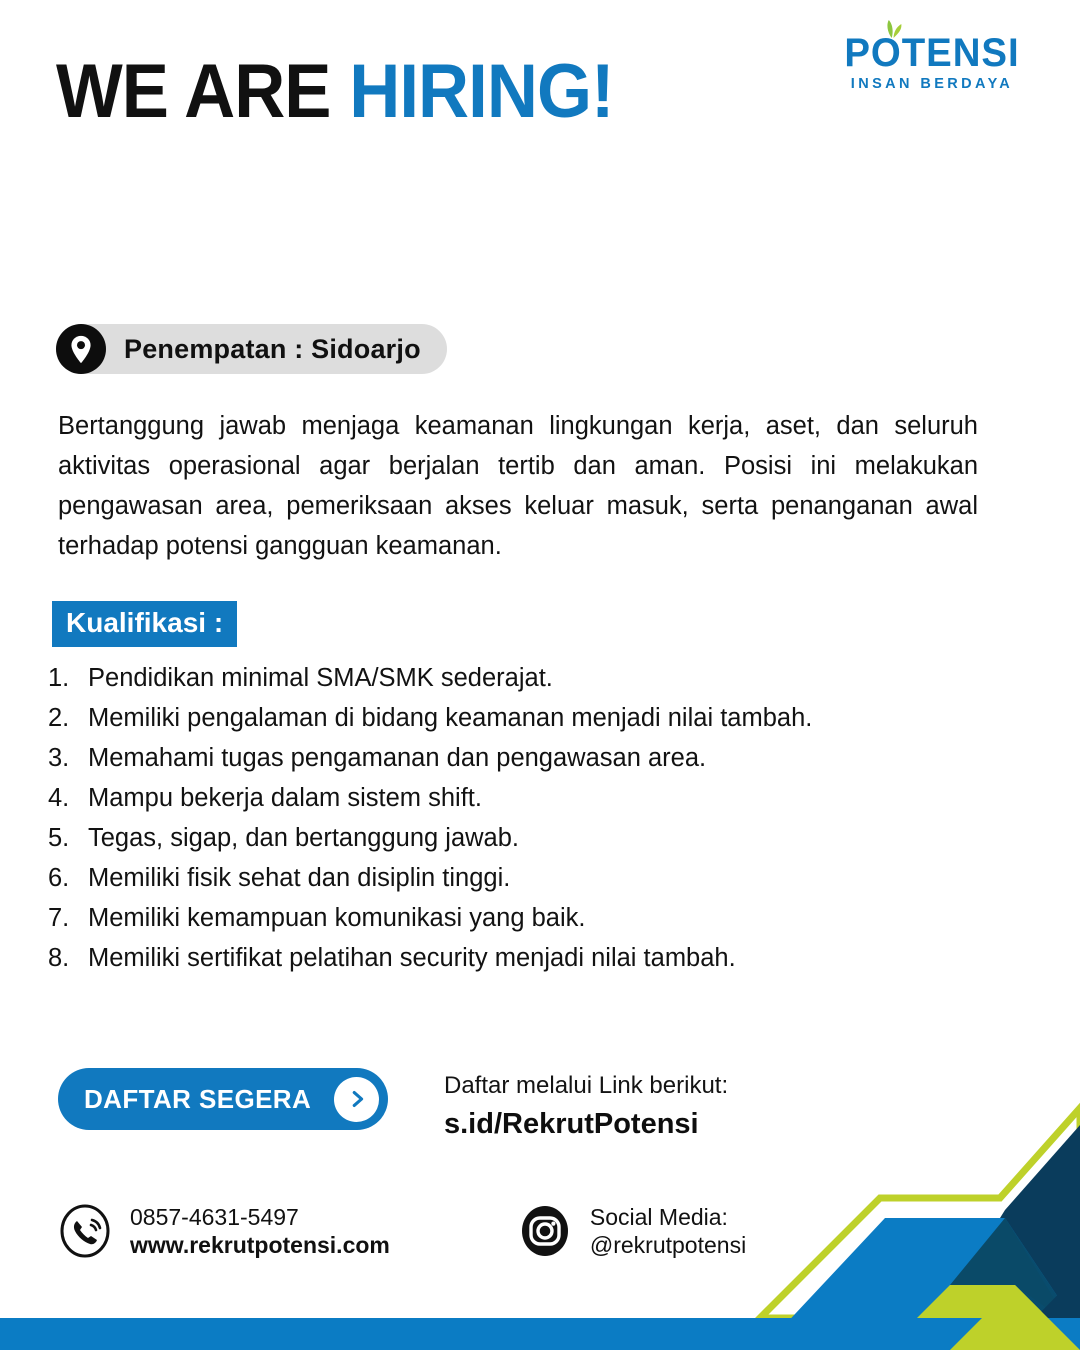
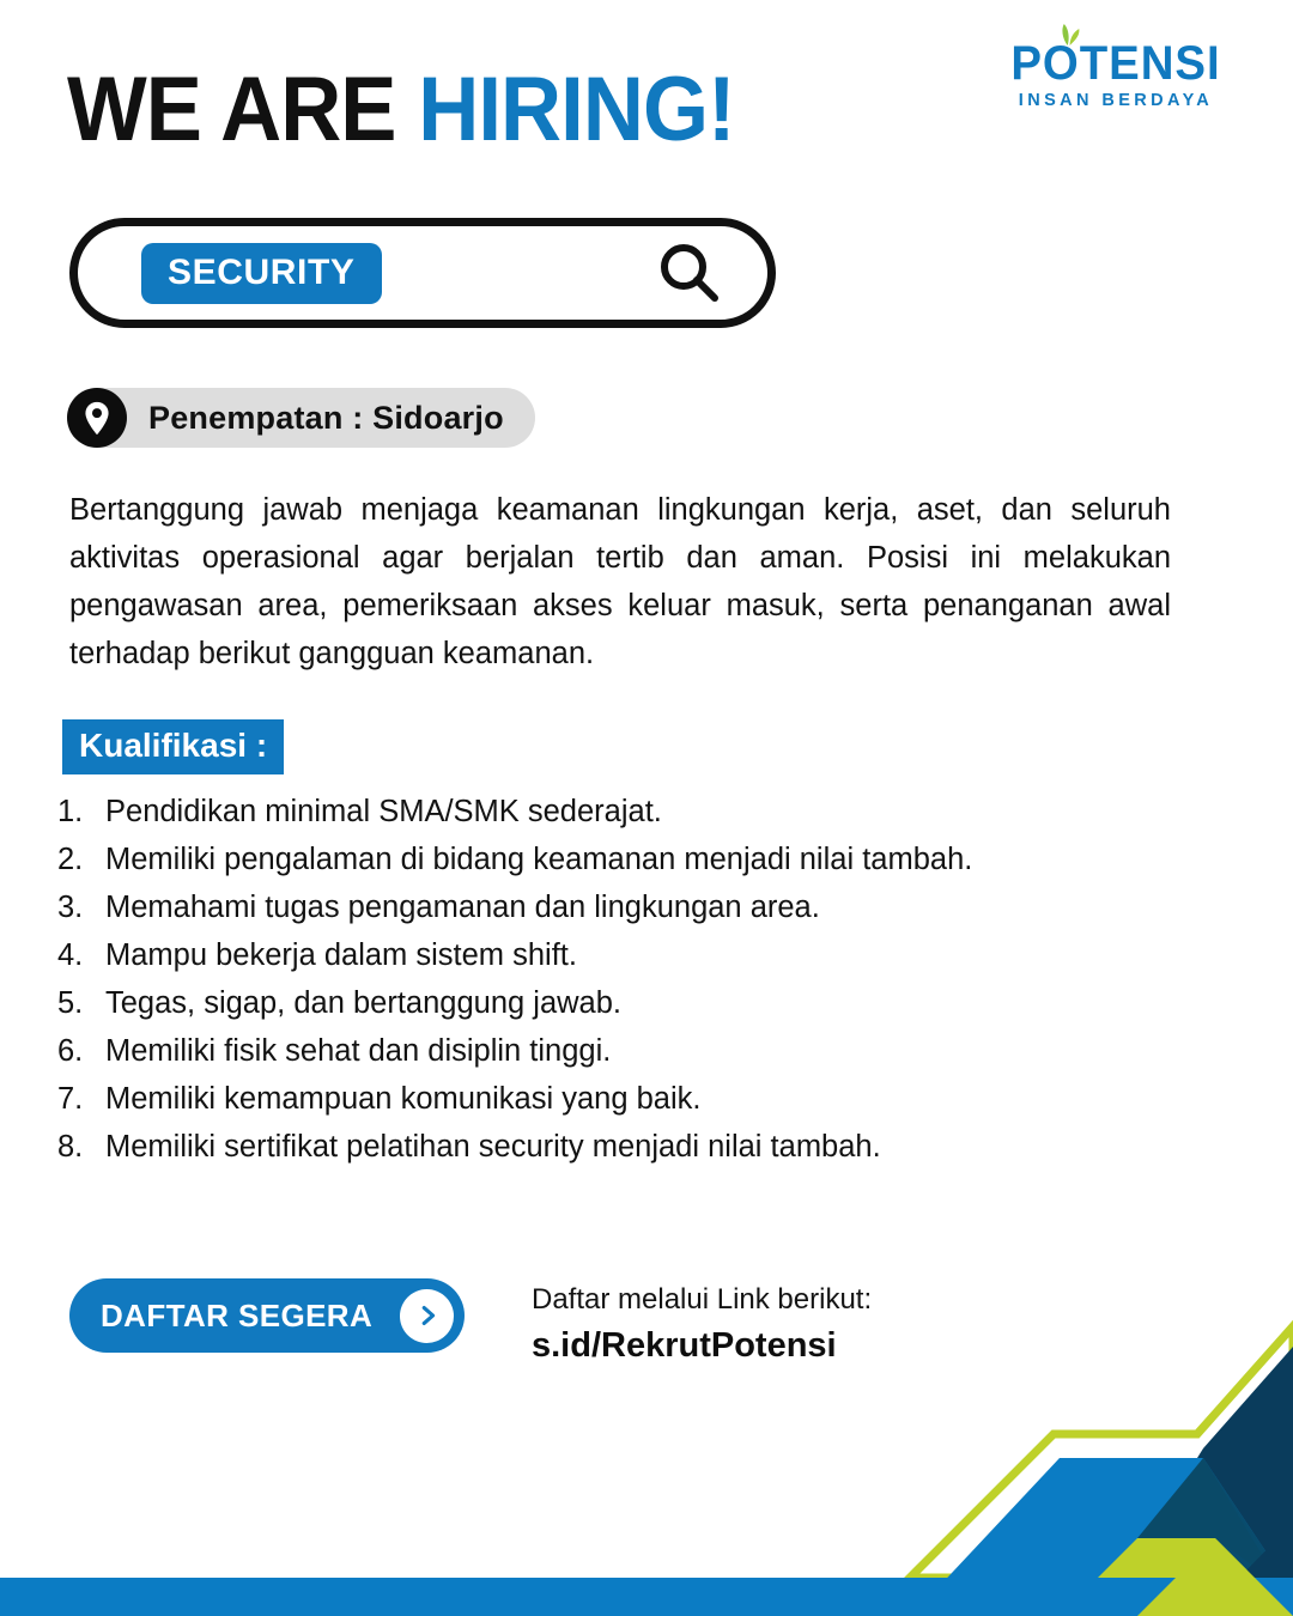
  WE ARE HIRING!
  POTENSI
  INSAN BERDAYA
+ SECURITY
  Penempatan : Sidoarjo
- Bertanggung jawab menjaga keamanan lingkungan kerja, aset, dan seluruh aktivitas operasional agar berjalan tertib dan aman. Posisi ini melakukan pengawasan area, pemeriksaan akses keluar masuk, serta penanganan awal terhadap potensi gangguan keamanan.
+ Bertanggung jawab menjaga keamanan lingkungan kerja, aset, dan seluruh aktivitas operasional agar berjalan tertib dan aman. Posisi ini melakukan pengawasan area, pemeriksaan akses keluar masuk, serta penanganan awal terhadap berikut gangguan keamanan.
  Kualifikasi :
  1.
  Pendidikan minimal SMA/SMK sederajat.
  2.
  Memiliki pengalaman di bidang keamanan menjadi nilai tambah.
  3.
- Memahami tugas pengamanan dan pengawasan area.
+ Memahami tugas pengamanan dan lingkungan area.
  4.
  Mampu bekerja dalam sistem shift.
  5.
  Tegas, sigap, dan bertanggung jawab.
  6.
  Memiliki fisik sehat dan disiplin tinggi.
  7.
  Memiliki kemampuan komunikasi yang baik.
  8.
  Memiliki sertifikat pelatihan security menjadi nilai tambah.
  DAFTAR SEGERA
  Daftar melalui Link berikut:
  s.id/RekrutPotensi
- 0857-4631-5497
- www.rekrutpotensi.com
- Social Media:
- @rekrutpotensi
